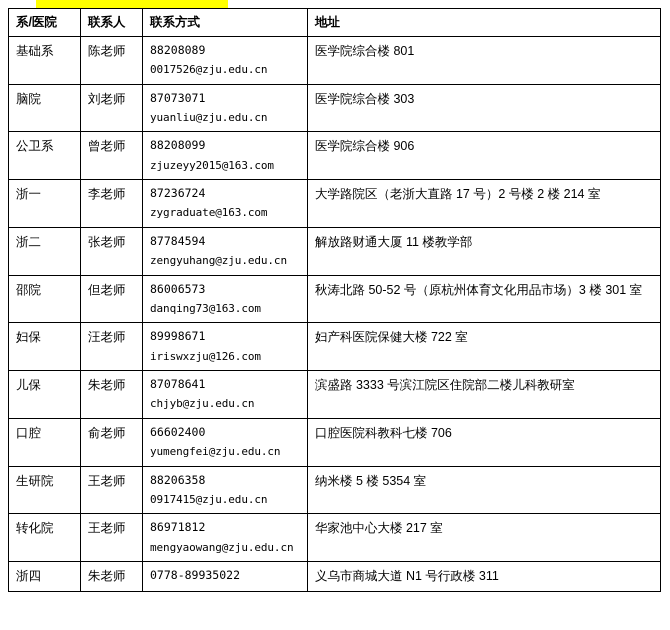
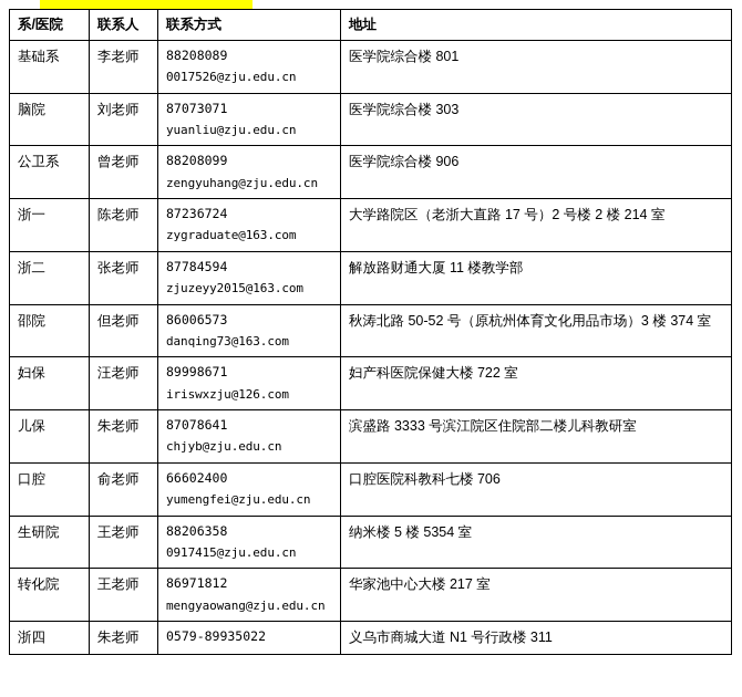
  系/医院	联系人	联系方式	地址
- 基础系	陈老师	88208089 0017526@zju.edu.cn	医学院综合楼 801
+ 基础系	李老师	88208089 0017526@zju.edu.cn	医学院综合楼 801
  脑院	刘老师	87073071 yuanliu@zju.edu.cn	医学院综合楼 303
- 公卫系	曾老师	88208099 zjuzeyy2015@163.com	医学院综合楼 906
+ 公卫系	曾老师	88208099 zengyuhang@zju.edu.cn	医学院综合楼 906
- 浙一	李老师	87236724 zygraduate@163.com	大学路院区（老浙大直路 17 号）2 号楼 2 楼 214 室
+ 浙一	陈老师	87236724 zygraduate@163.com	大学路院区（老浙大直路 17 号）2 号楼 2 楼 214 室
- 浙二	张老师	87784594 zengyuhang@zju.edu.cn	解放路财通大厦 11 楼教学部
+ 浙二	张老师	87784594 zjuzeyy2015@163.com	解放路财通大厦 11 楼教学部
- 邵院	但老师	86006573 danqing73@163.com	秋涛北路 50-52 号（原杭州体育文化用品市场）3 楼 301 室
+ 邵院	但老师	86006573 danqing73@163.com	秋涛北路 50-52 号（原杭州体育文化用品市场）3 楼 374 室
  妇保	汪老师	89998671 iriswxzju@126.com	妇产科医院保健大楼 722 室
  儿保	朱老师	87078641 chjyb@zju.edu.cn	滨盛路 3333 号滨江院区住院部二楼儿科教研室
  口腔	俞老师	66602400 yumengfei@zju.edu.cn	口腔医院科教科七楼 706
  生研院	王老师	88206358 0917415@zju.edu.cn	纳米楼 5 楼 5354 室
  转化院	王老师	86971812 mengyaowang@zju.edu.cn	华家池中心大楼 217 室
- 浙四	朱老师	0778-89935022	义乌市商城大道 N1 号行政楼 311
+ 浙四	朱老师	0579-89935022	义乌市商城大道 N1 号行政楼 311
